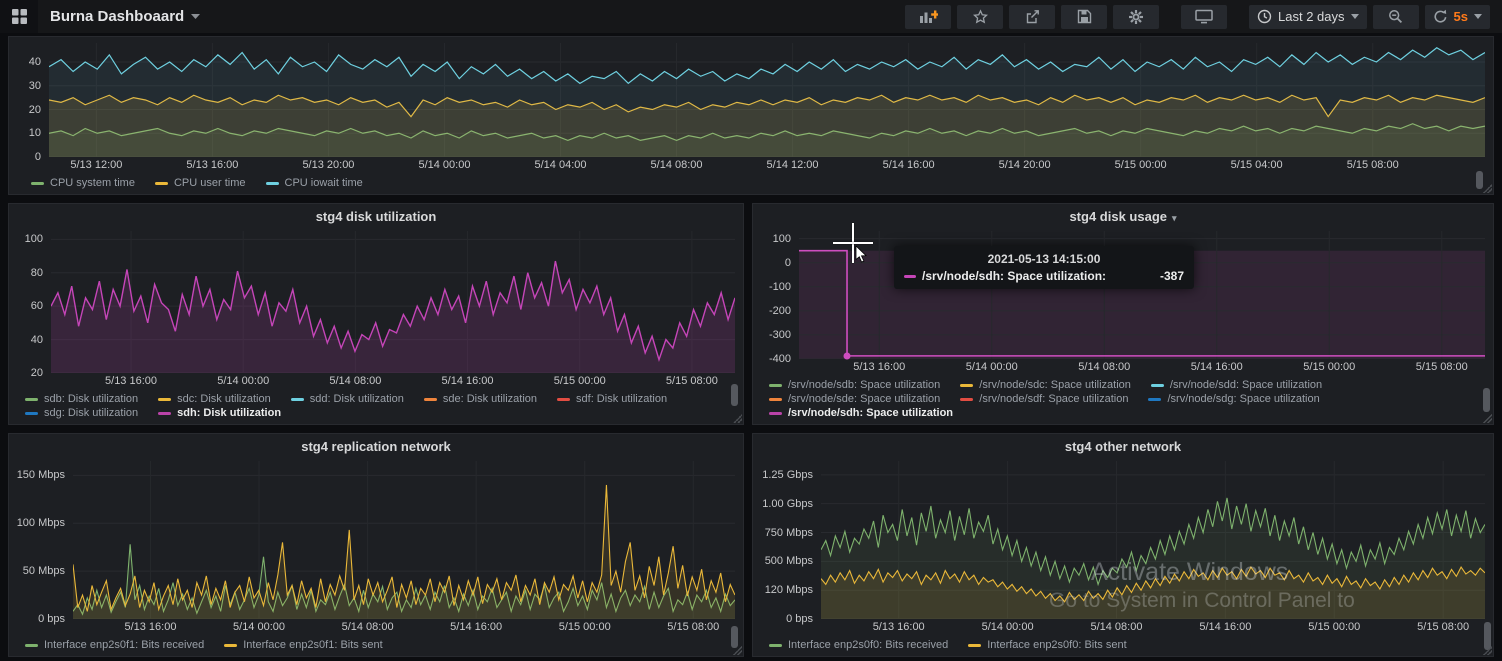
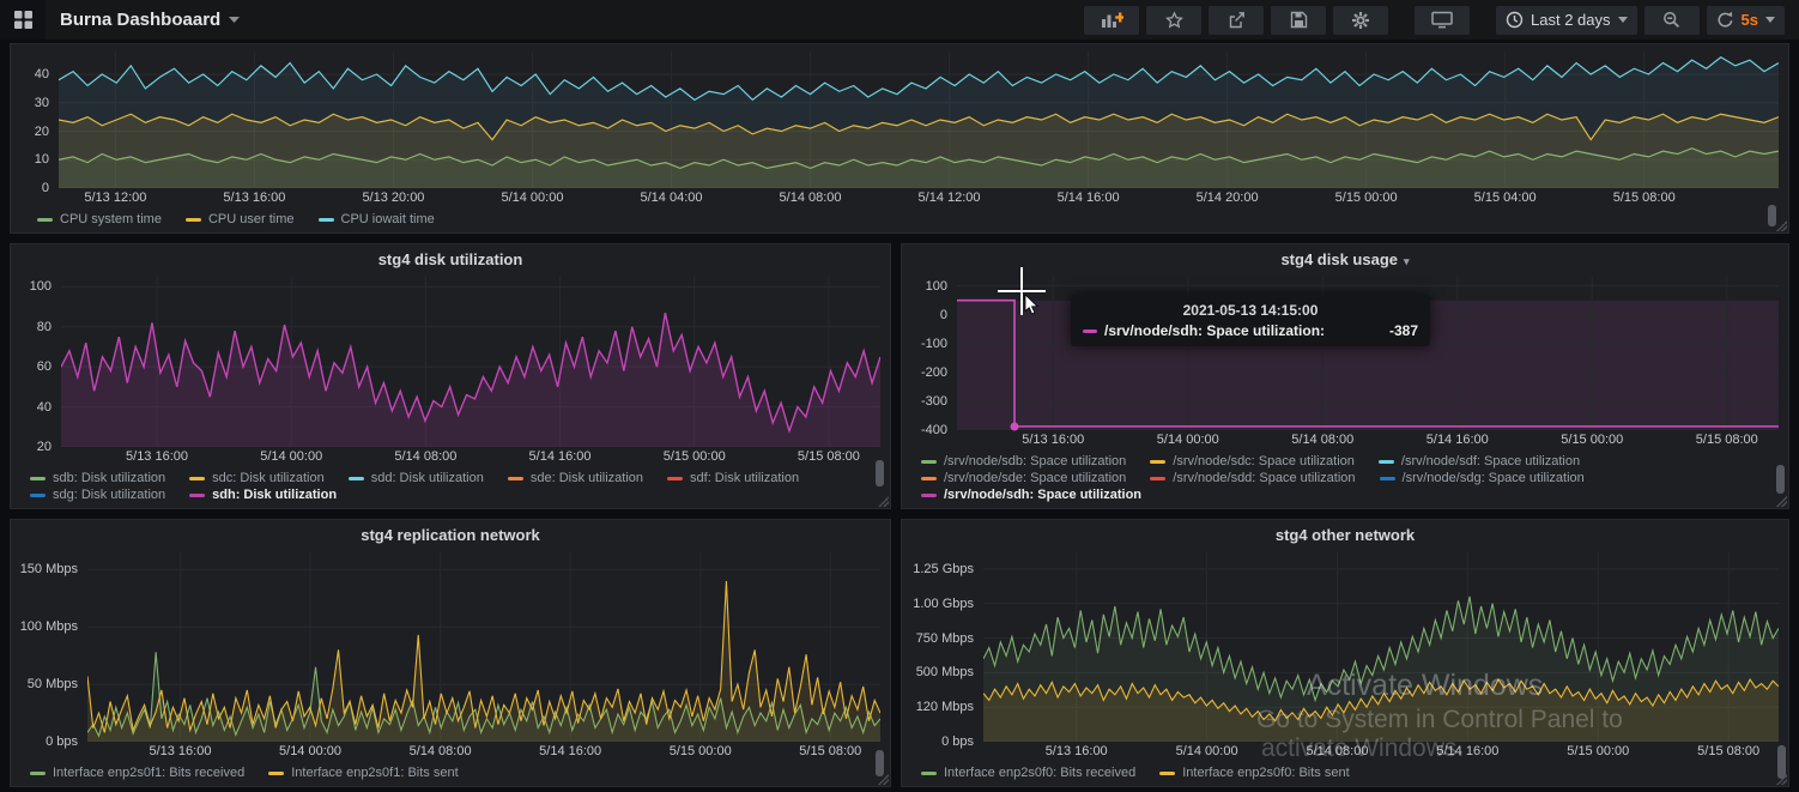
  Burna Dashboaard
  Last 2 days
  5s
  0
  10
  20
  30
  40
  5/13 12:00
  5/13 16:00
  5/13 20:00
  5/14 00:00
  5/14 04:00
  5/14 08:00
  5/14 12:00
  5/14 16:00
  5/14 20:00
  5/15 00:00
  5/15 04:00
  5/15 08:00
  CPU system time
  CPU user time
  CPU iowait time
  stg4 disk utilization
  20
  40
  60
  80
  100
  5/13 16:00
  5/14 00:00
  5/14 08:00
  5/14 16:00
  5/15 00:00
  5/15 08:00
  sdb: Disk utilization
  sdc: Disk utilization
  sdd: Disk utilization
  sde: Disk utilization
  sdf: Disk utilization
  sdg: Disk utilization
  sdh: Disk utilization
  stg4 disk usage ▾
  100
  0
  -100
  -200
  -300
  -400
  5/13 16:00
  5/14 00:00
  5/14 08:00
  5/14 16:00
  5/15 00:00
  5/15 08:00
  /srv/node/sdb: Space utilization
  /srv/node/sdc: Space utilization
- /srv/node/sdd: Space utilization
+ /srv/node/sdf: Space utilization
  /srv/node/sde: Space utilization
- /srv/node/sdf: Space utilization
+ /srv/node/sdd: Space utilization
  /srv/node/sdg: Space utilization
  /srv/node/sdh: Space utilization
  2021-05-13 14:15:00
  /srv/node/sdh: Space utilization:
  -387
  stg4 replication network
  0 bps
  50 Mbps
  100 Mbps
  150 Mbps
  5/13 16:00
  5/14 00:00
  5/14 08:00
  5/14 16:00
  5/15 00:00
  5/15 08:00
  Interface enp2s0f1: Bits received
  Interface enp2s0f1: Bits sent
  stg4 other network
  0 bps
  120 Mbps
  500 Mbps
  750 Mbps
  1.00 Gbps
  1.25 Gbps
  5/13 16:00
  5/14 00:00
  5/14 08:00
  5/14 16:00
  5/15 00:00
  5/15 08:00
  Interface enp2s0f0: Bits received
  Interface enp2s0f0: Bits sent
  Activate Windows
  Go to System in Control Panel to
+ activate Windows.
